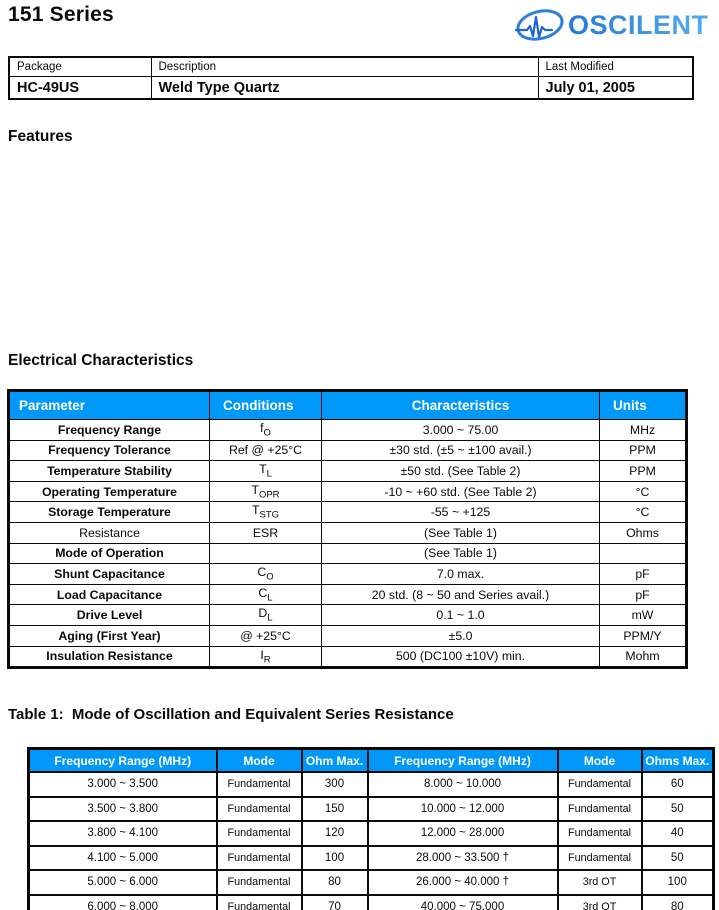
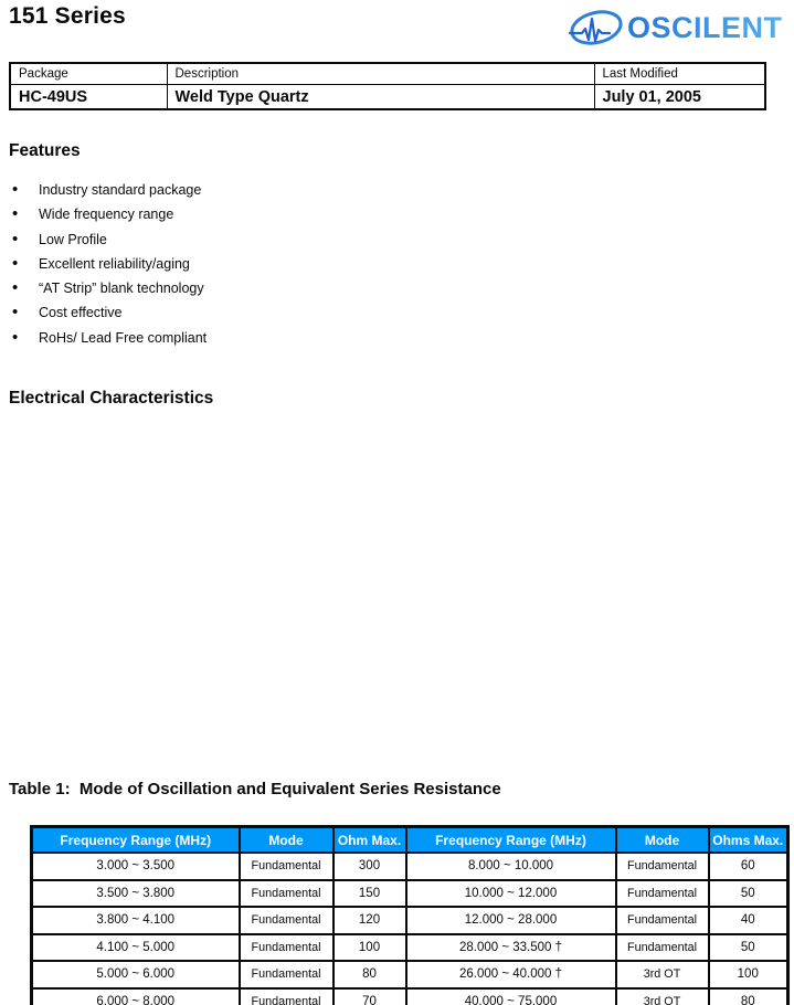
  151 Series
  OSCILENT
  Package	Description	Last Modified
  HC-49US	Weld Type Quartz	July 01, 2005
  Features
+ Industry standard package
+ Wide frequency range
+ Low Profile
+ Excellent reliability/aging
+ “AT Strip” blank technology
+ Cost effective
+ RoHs/ Lead Free compliant
  Electrical Characteristics
- Parameter	Conditions	Characteristics	Units
- Frequency Range	fO	3.000 ~ 75.00	MHz
- Frequency Tolerance	Ref @ +25°C	±30 std. (±5 ~ ±100 avail.)	PPM
- Temperature Stability	TL	±50 std. (See Table 2)	PPM
- Operating Temperature	TOPR	-10 ~ +60 std. (See Table 2)	°C
- Storage Temperature	TSTG	-55 ~ +125	°C
- Resistance	ESR	(See Table 1)	Ohms
- Mode of Operation		(See Table 1)
- Shunt Capacitance	CO	7.0 max.	pF
- Load Capacitance	CL	20 std. (8 ~ 50 and Series avail.)	pF
- Drive Level	DL	0.1 ~ 1.0	mW
- Aging (First Year)	@ +25°C	±5.0	PPM/Y
- Insulation Resistance	IR	500 (DC100 ±10V) min.	Mohm
  Table 1: Mode of Oscillation and Equivalent Series Resistance
  Frequency Range (MHz)	Mode	Ohm Max.	Frequency Range (MHz)	Mode	Ohms Max.
  3.000 ~ 3.500	Fundamental	300	8.000 ~ 10.000	Fundamental	60
  3.500 ~ 3.800	Fundamental	150	10.000 ~ 12.000	Fundamental	50
  3.800 ~ 4.100	Fundamental	120	12.000 ~ 28.000	Fundamental	40
  4.100 ~ 5.000	Fundamental	100	28.000 ~ 33.500 †	Fundamental	50
  5.000 ~ 6.000	Fundamental	80	26.000 ~ 40.000 †	3rd OT	100
  6.000 ~ 8.000	Fundamental	70	40.000 ~ 75.000	3rd OT	80
